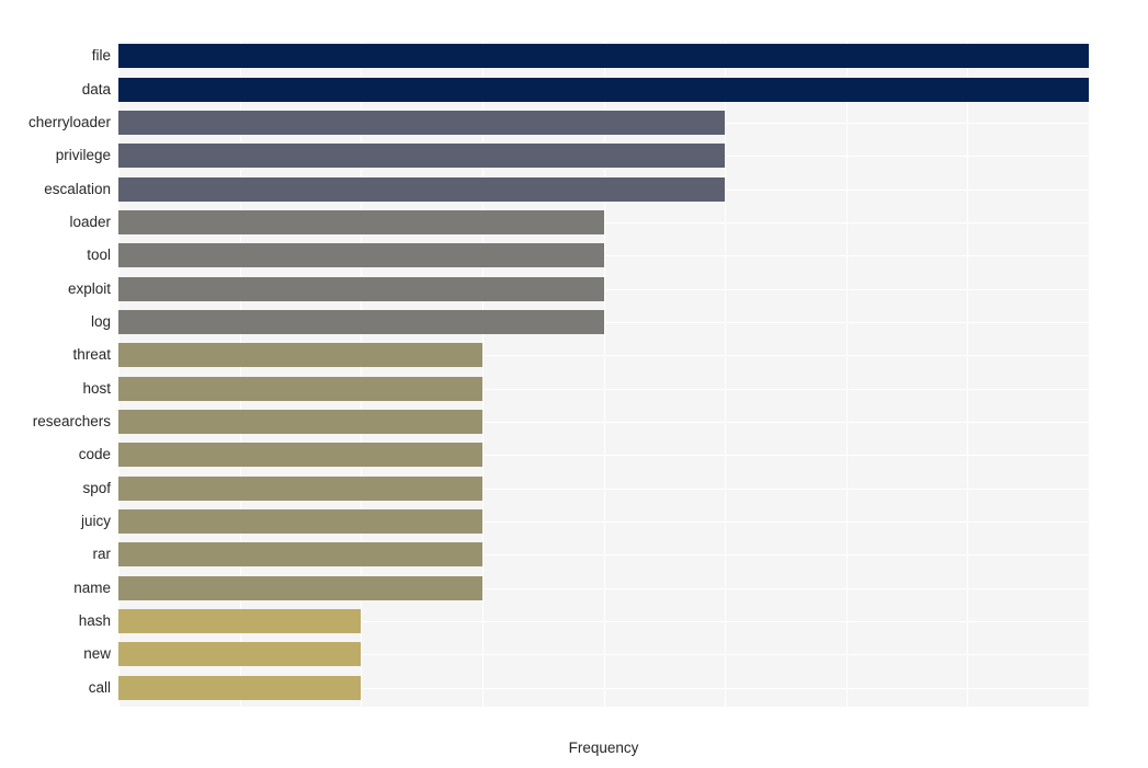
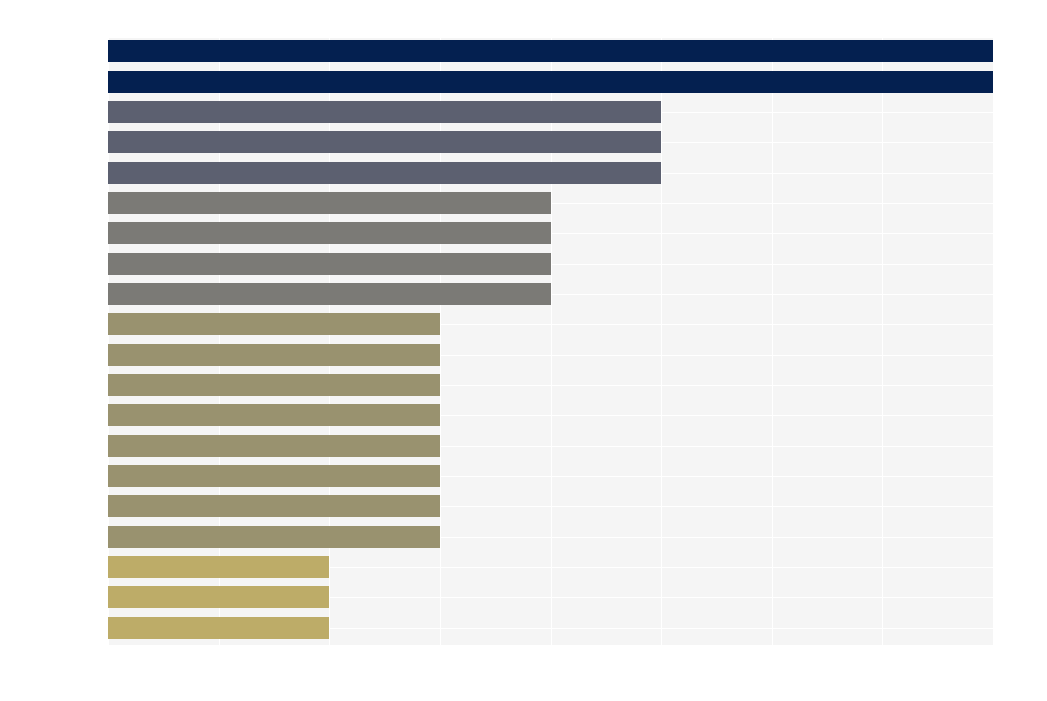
- file
- data
- cherryloader
- privilege
- escalation
- loader
- tool
- exploit
- log
- threat
- host
- researchers
- code
- spof
- juicy
- rar
- name
- hash
- new
- call
- Frequency
